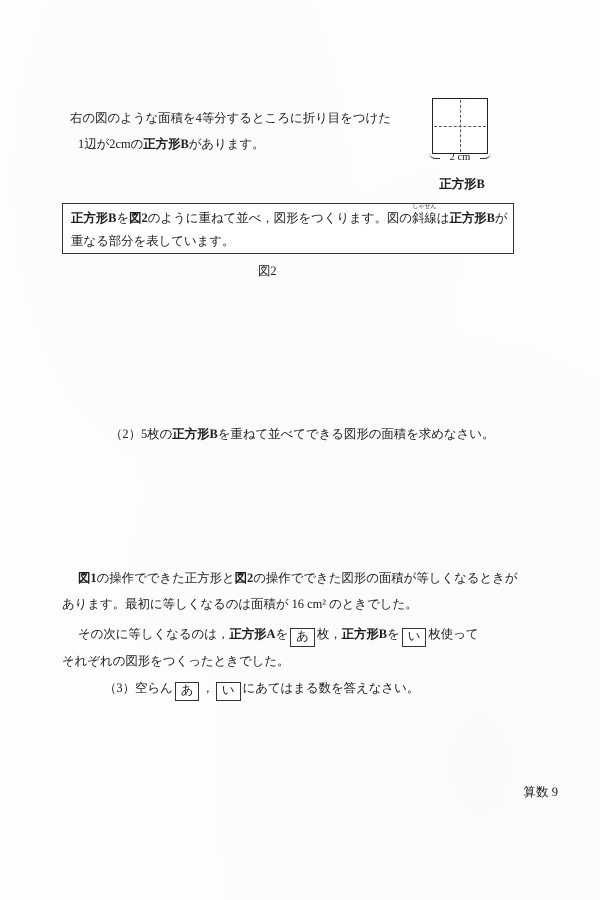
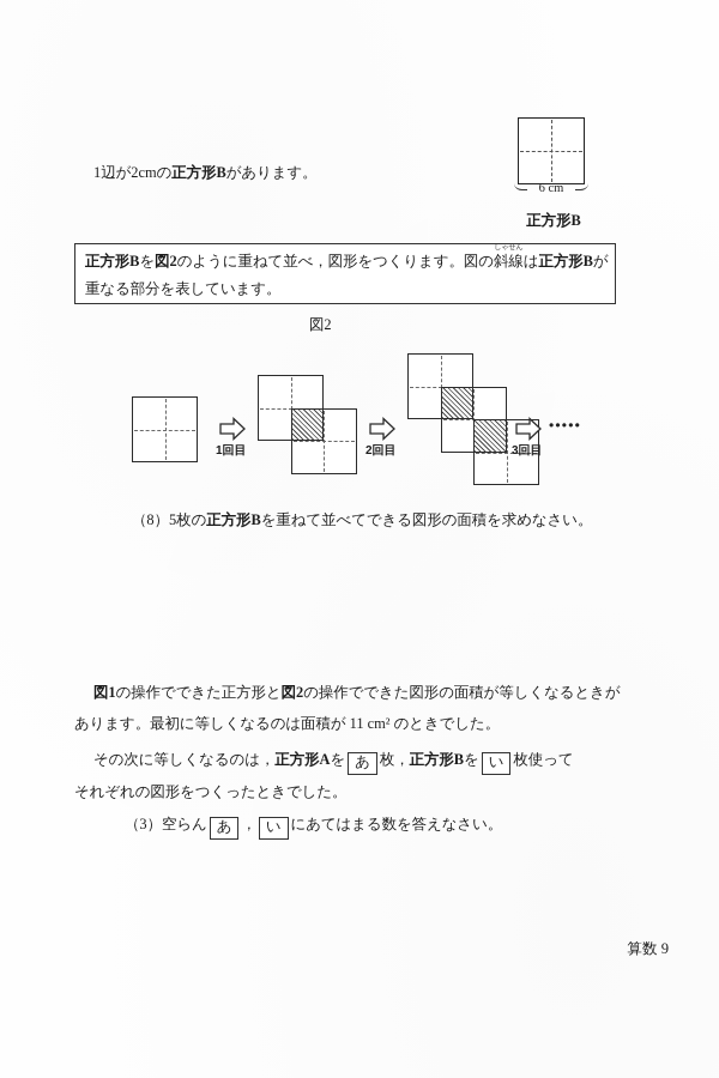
- 右の図のような面積を4等分するところに折り目をつけた
  1辺が2cmの正方形Bがあります。
- 2 cm
+ 6 cm
  正方形B
  正方形Bを図2のように重ねて並べ，図形をつくります。図の
  斜線は正方形Bが
  重なる部分を表しています。
  図2
+ 1回目
+ 2回目
+ 3回目
+ •••••
- （2）5枚の正方形Bを重ねて並べてできる図形の面積を求めなさい。
+ （8）5枚の正方形Bを重ねて並べてできる図形の面積を求めなさい。
  図1の操作でできた正方形と図2の操作でできた図形の面積が等しくなるときが
- あります。最初に等しくなるのは面積が 16 cm² のときでした。
+ あります。最初に等しくなるのは面積が 11 cm² のときでした。
  その次に等しくなるのは，正方形Aを あ 枚，正方形Bを い 枚使って
  それぞれの図形をつくったときでした。
  （3）空らん あ ， い にあてはまる数を答えなさい。
  算数 9
